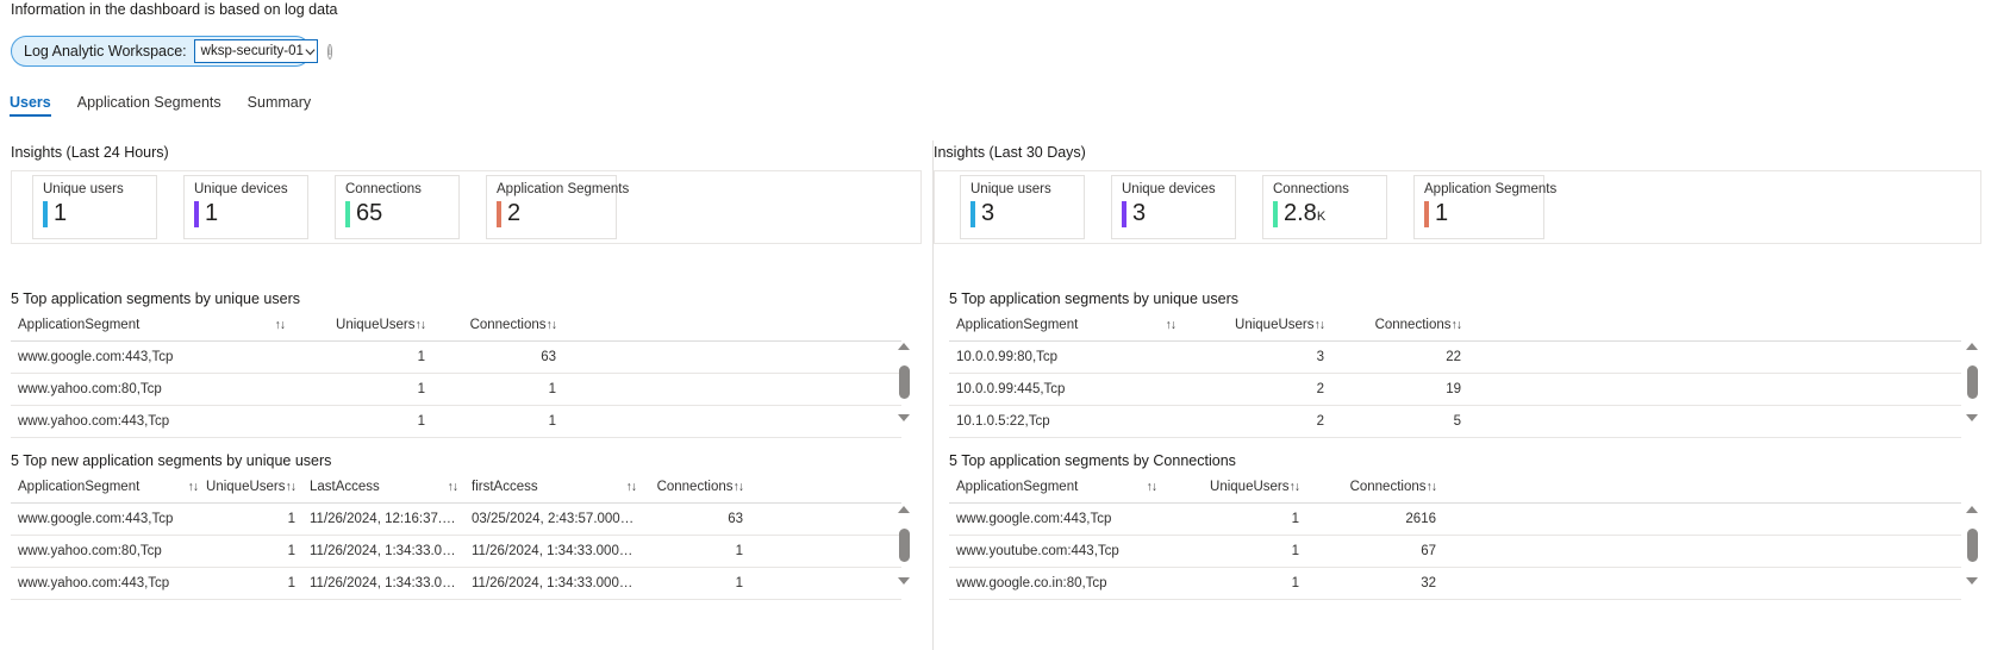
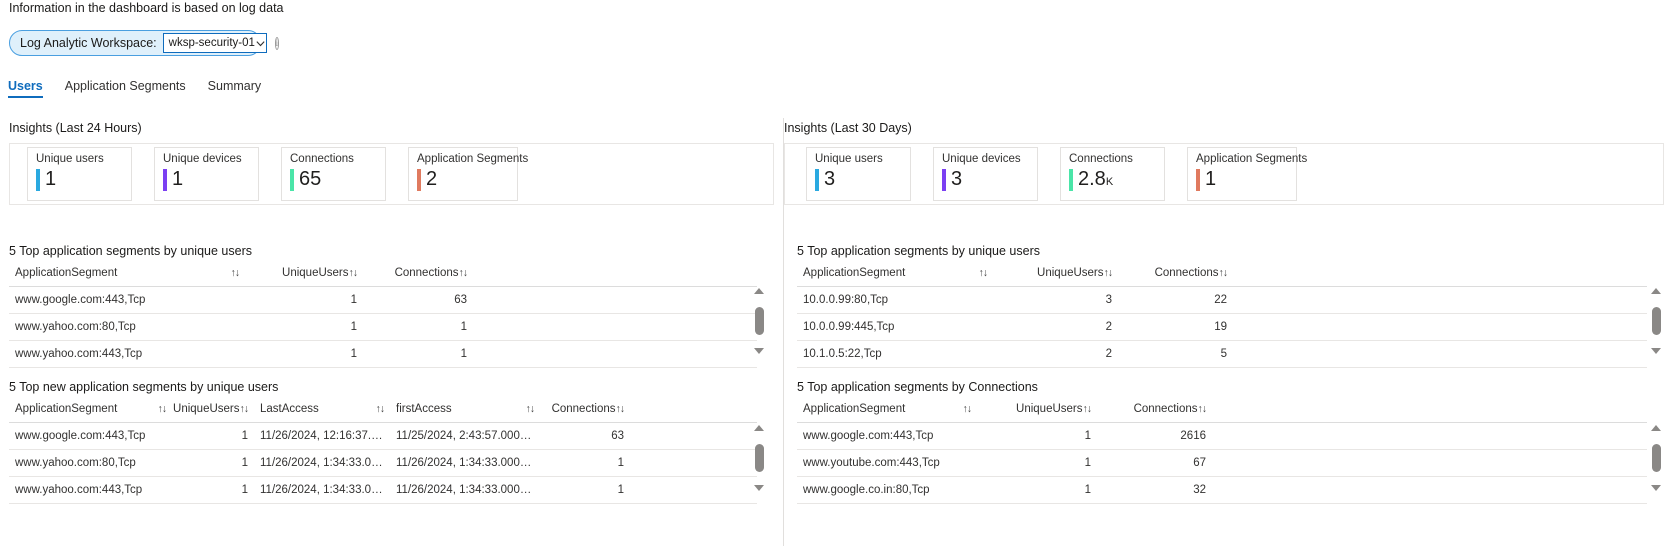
  Information in the dashboard is based on log data
  Log Analytic Workspace:
  wksp-security-01
  i
  Users
  Application Segments
  Summary
  Insights (Last 24 Hours)
  Unique users
  1
  Unique devices
  1
  Connections
  65
  Application Segments
  2
  5 Top application segments by unique users
  ApplicationSegment ↑↓	UniqueUsers ↑↓	Connections ↑↓
  www.google.com:443,Tcp	1	63
  www.yahoo.com:80,Tcp	1	1
  www.yahoo.com:443,Tcp	1	1
  5 Top new application segments by unique users
  ApplicationSegment ↑↓	UniqueUsers ↑↓	LastAccess ↑↓	firstAccess ↑↓	Connections ↑↓
- www.google.com:443,Tcp	1	11/26/2024, 12:16:37.000	03/25/2024, 2:43:57.000 PM	63
+ www.google.com:443,Tcp	1	11/26/2024, 12:16:37.000	11/25/2024, 2:43:57.000 PM	63
  www.yahoo.com:80,Tcp	1	11/26/2024, 1:34:33.000	11/26/2024, 1:34:33.000 PM	1
  www.yahoo.com:443,Tcp	1	11/26/2024, 1:34:33.000	11/26/2024, 1:34:33.000 PM	1
  Insights (Last 30 Days)
  Unique users
  3
  Unique devices
  3
  Connections
  2.8K
  Application Segments
  1
  5 Top application segments by unique users
  ApplicationSegment ↑↓	UniqueUsers ↑↓	Connections ↑↓
  10.0.0.99:80,Tcp	3	22
  10.0.0.99:445,Tcp	2	19
  10.1.0.5:22,Tcp	2	5
  5 Top application segments by Connections
  ApplicationSegment ↑↓	UniqueUsers ↑↓	Connections ↑↓
  www.google.com:443,Tcp	1	2616
  www.youtube.com:443,Tcp	1	67
  www.google.co.in:80,Tcp	1	32
